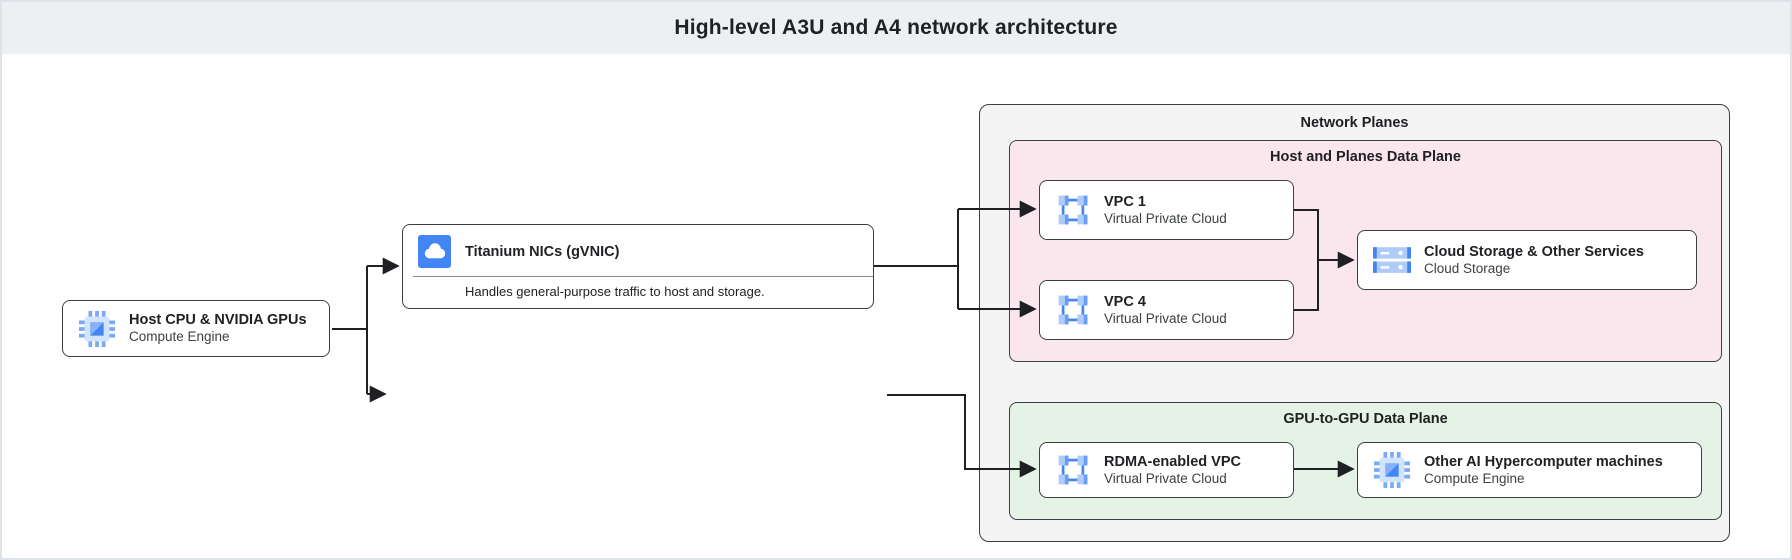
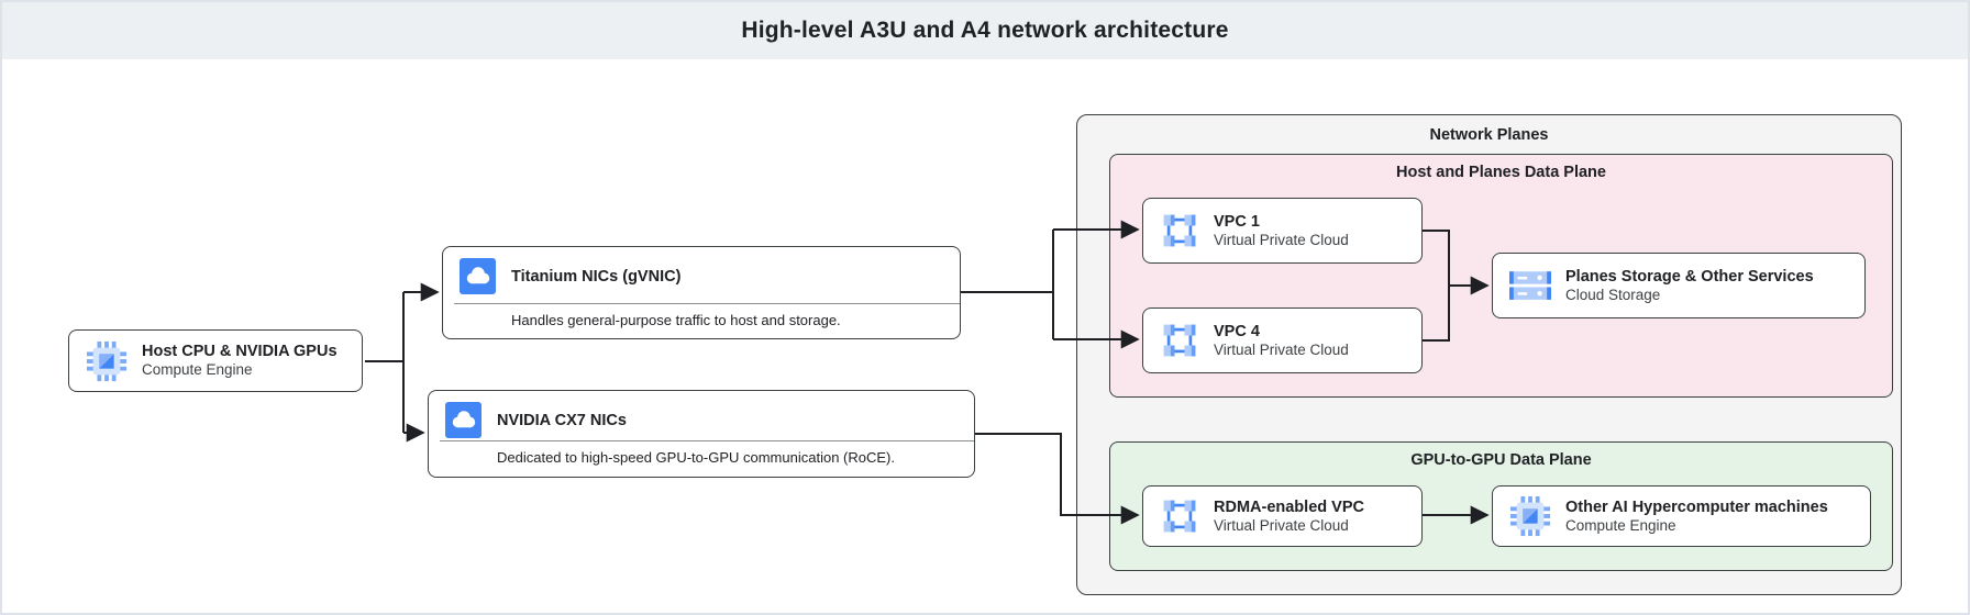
  High-level A3U and A4 network architecture
  Network Planes
  Host and Planes Data Plane
  GPU-to-GPU Data Plane
  Host CPU & NVIDIA GPUs
  Compute Engine
  Titanium NICs (gVNIC)
  Handles general-purpose traffic to host and storage.
+ NVIDIA CX7 NICs
+ Dedicated to high-speed GPU-to-GPU communication (RoCE).
  VPC 1
  Virtual Private Cloud
  VPC 4
  Virtual Private Cloud
- Cloud Storage & Other Services
+ Planes Storage & Other Services
  Cloud Storage
  RDMA-enabled VPC
  Virtual Private Cloud
  Other AI Hypercomputer machines
  Compute Engine
